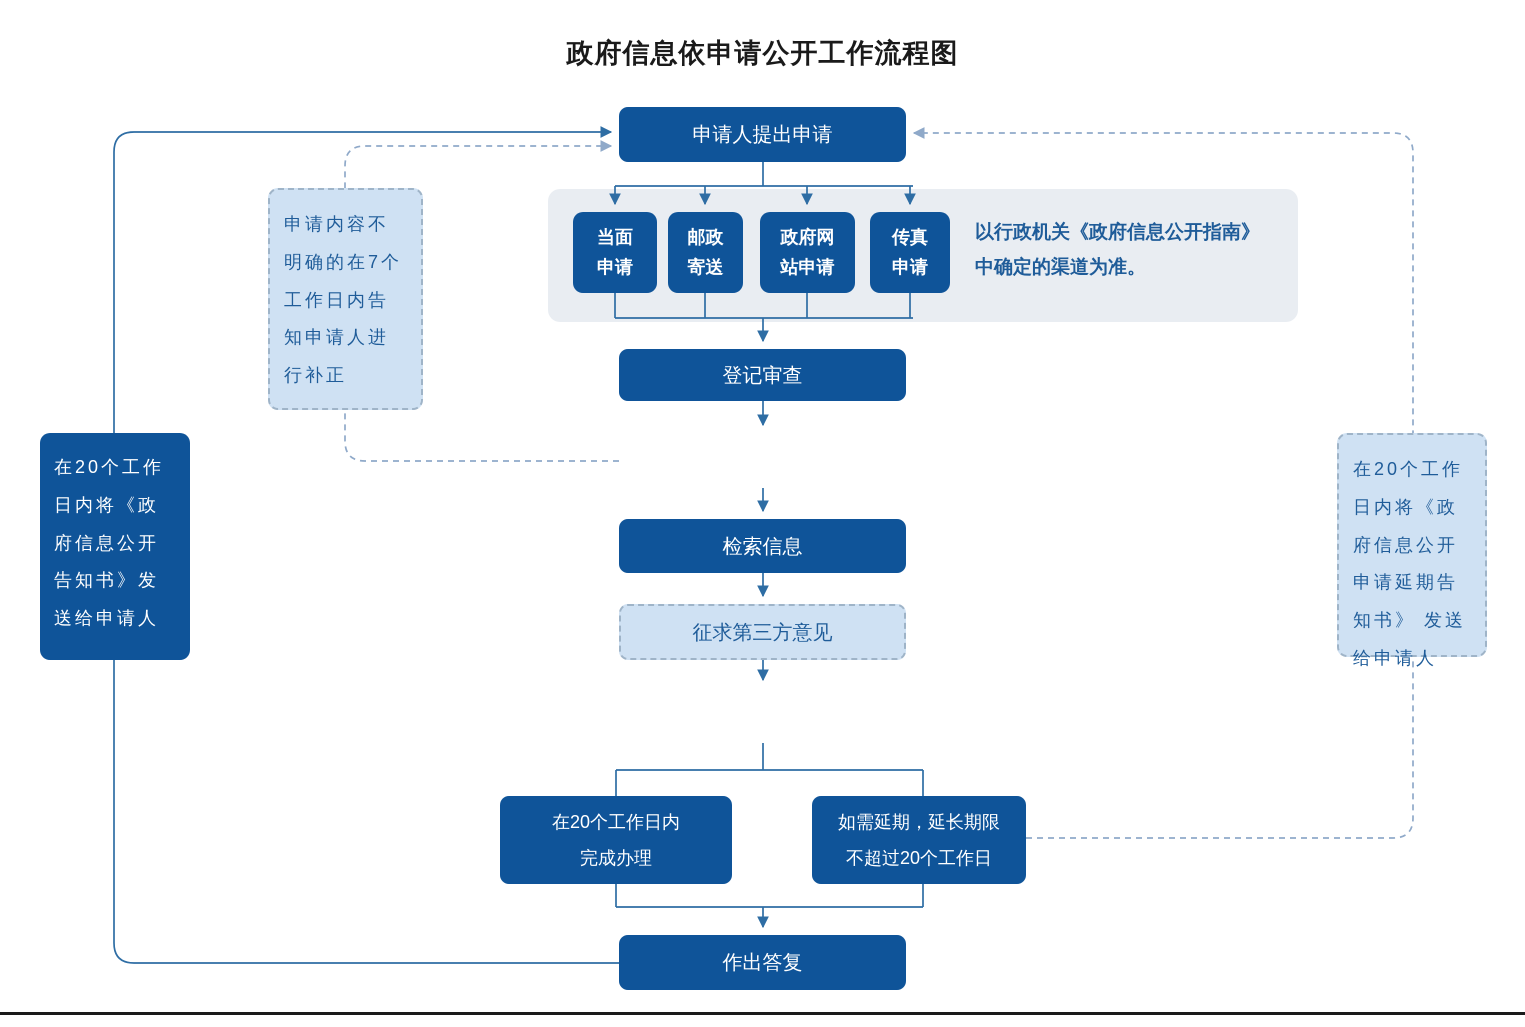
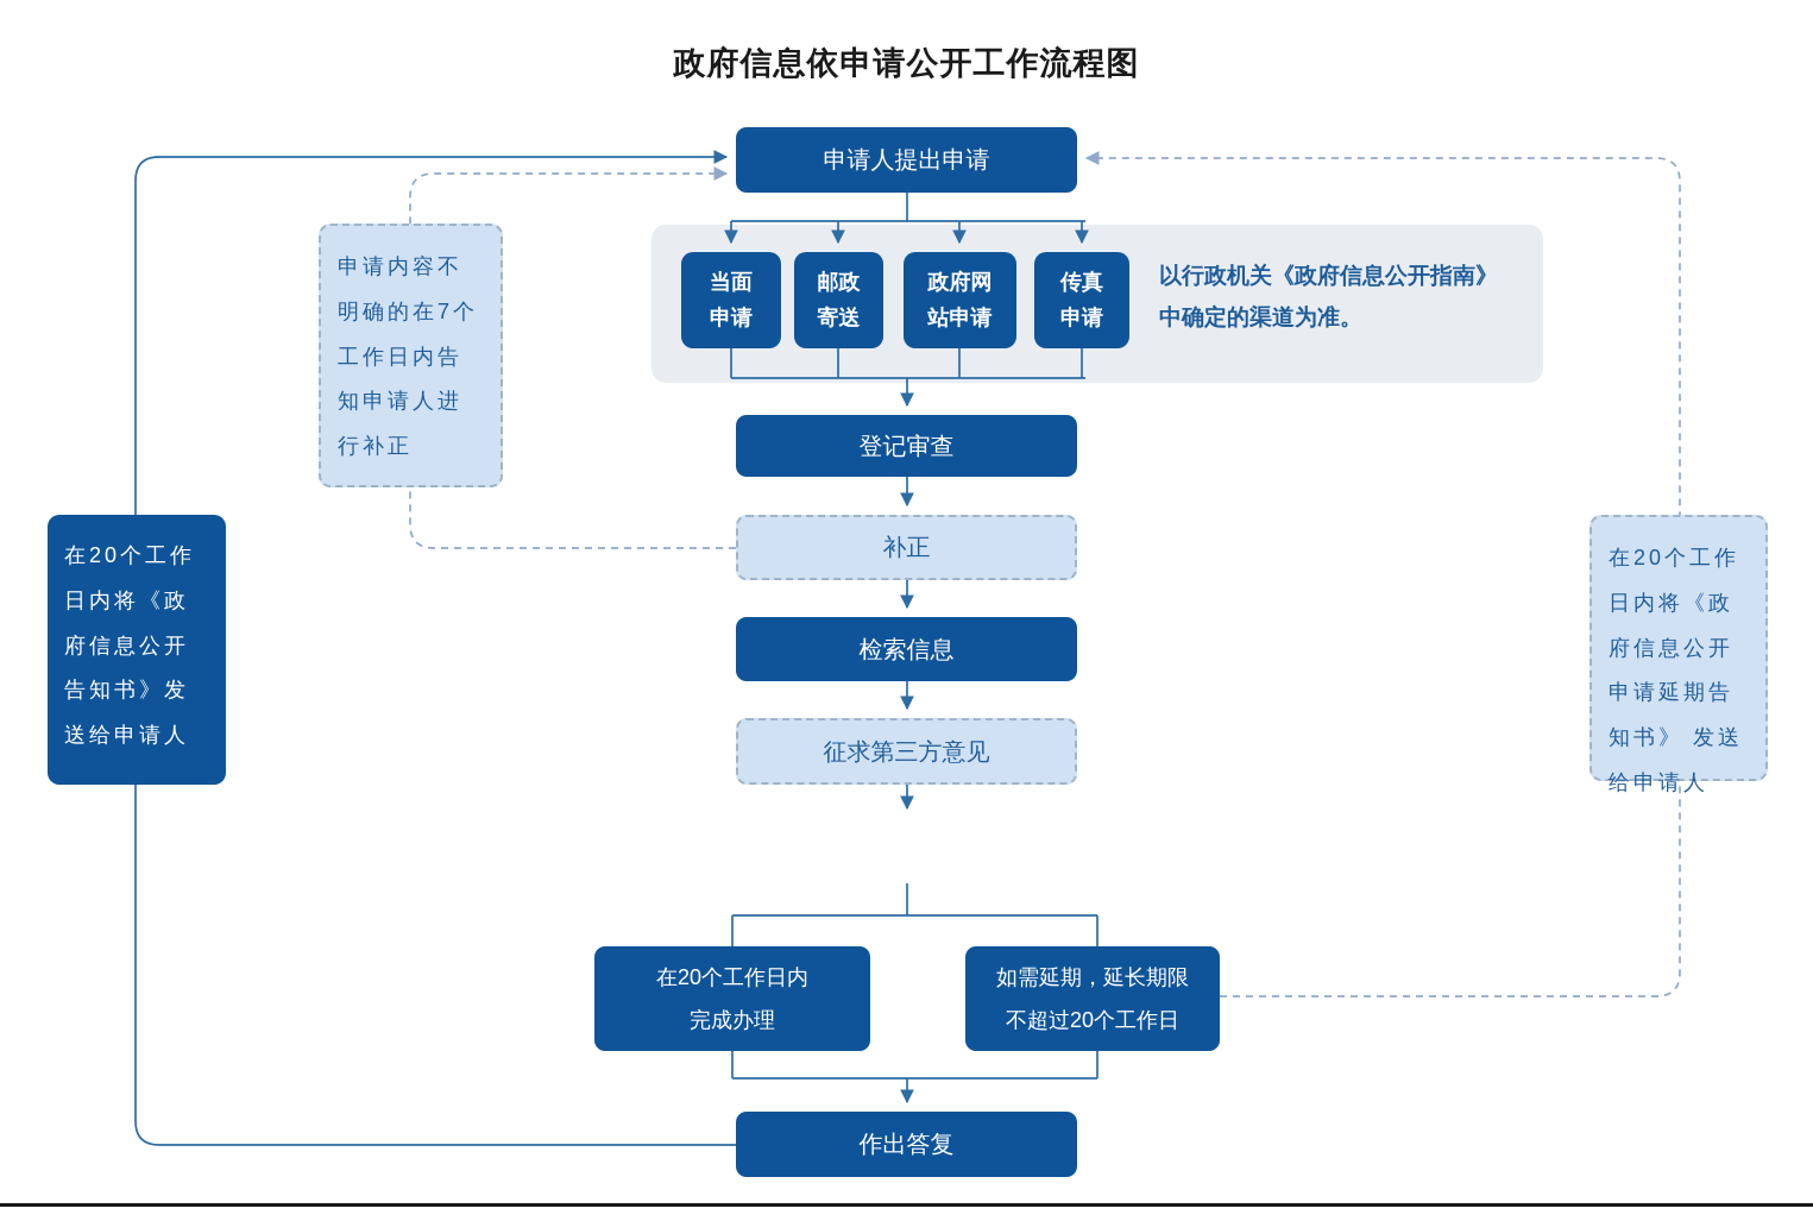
  政府信息依申请公开工作流程图
  申请人提出申请
  当面
  申请
  邮政
  寄送
  政府网
  站申请
  传真
  申请
  以行政机关《政府信息公开指南》
  中确定的渠道为准。
  登记审查
+ 补正
  检索信息
  征求第三方意见
  在20个工作日内
  完成办理
  如需延期，延长期限
  不超过20个工作日
  作出答复
  在20个工作
  日内将《政
  府信息公开
  告知书》发
  送给申请人
  申请内容不
  明确的在7个
  工作日内告
  知申请人进
  行补正
  在20个工作
  日内将《政
  府信息公开
  申请延期告
  知书》 发送
  给申请人
